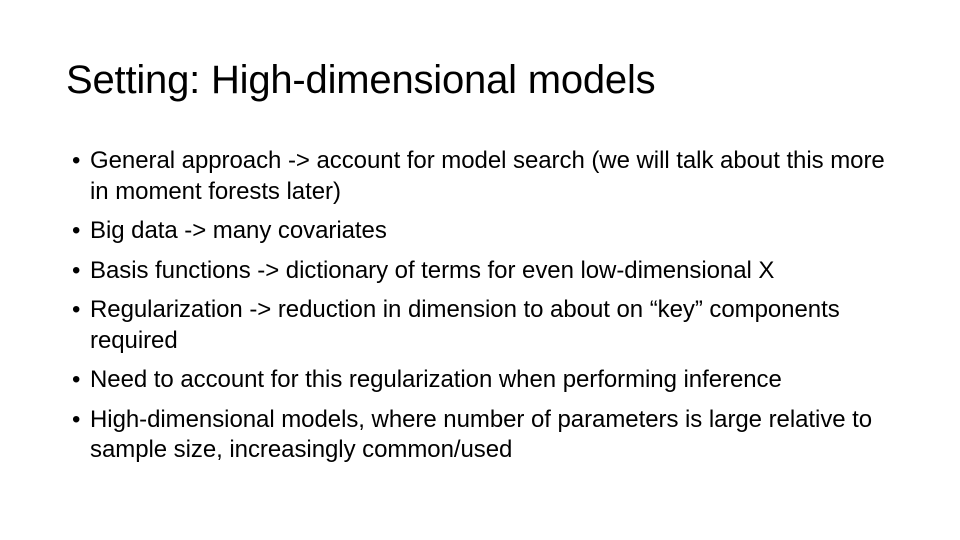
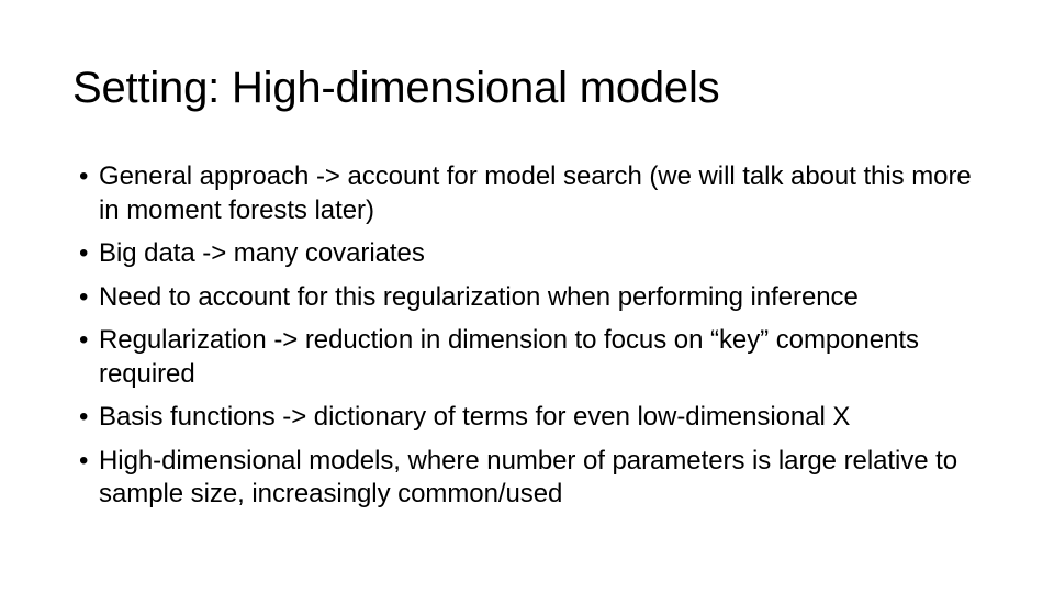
  Setting: High-dimensional models
  •
  General approach -> account for model search (we will talk about this more in moment forests later)
  •
  Big data -> many covariates
  •
- Basis functions -> dictionary of terms for even low-dimensional X
+ Need to account for this regularization when performing inference
  •
- Regularization -> reduction in dimension to about on “key” components required
+ Regularization -> reduction in dimension to focus on “key” components required
  •
- Need to account for this regularization when performing inference
+ Basis functions -> dictionary of terms for even low-dimensional X
  •
  High-dimensional models, where number of parameters is large relative to sample size, increasingly common/used
